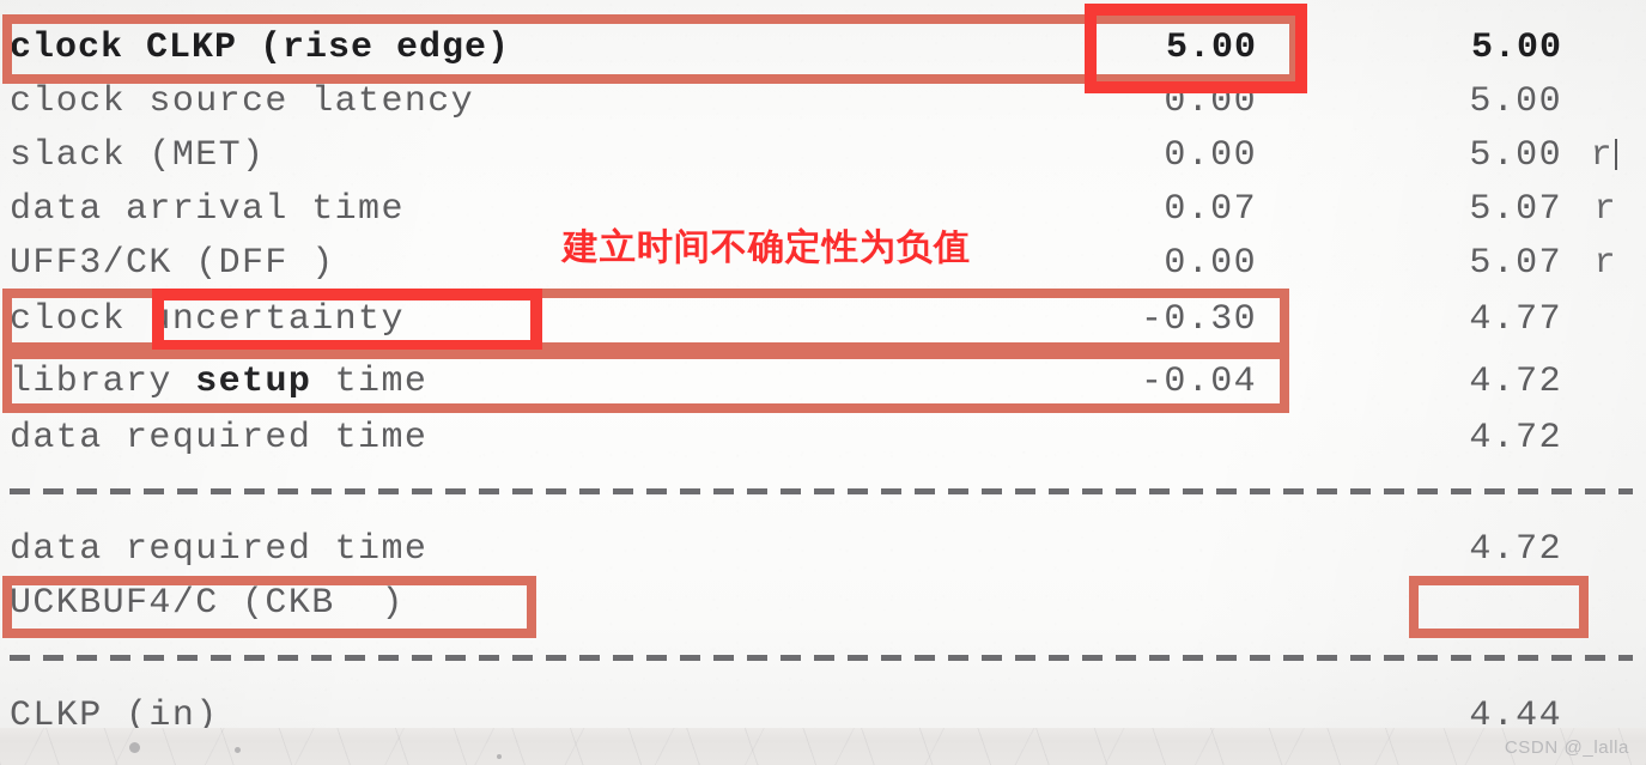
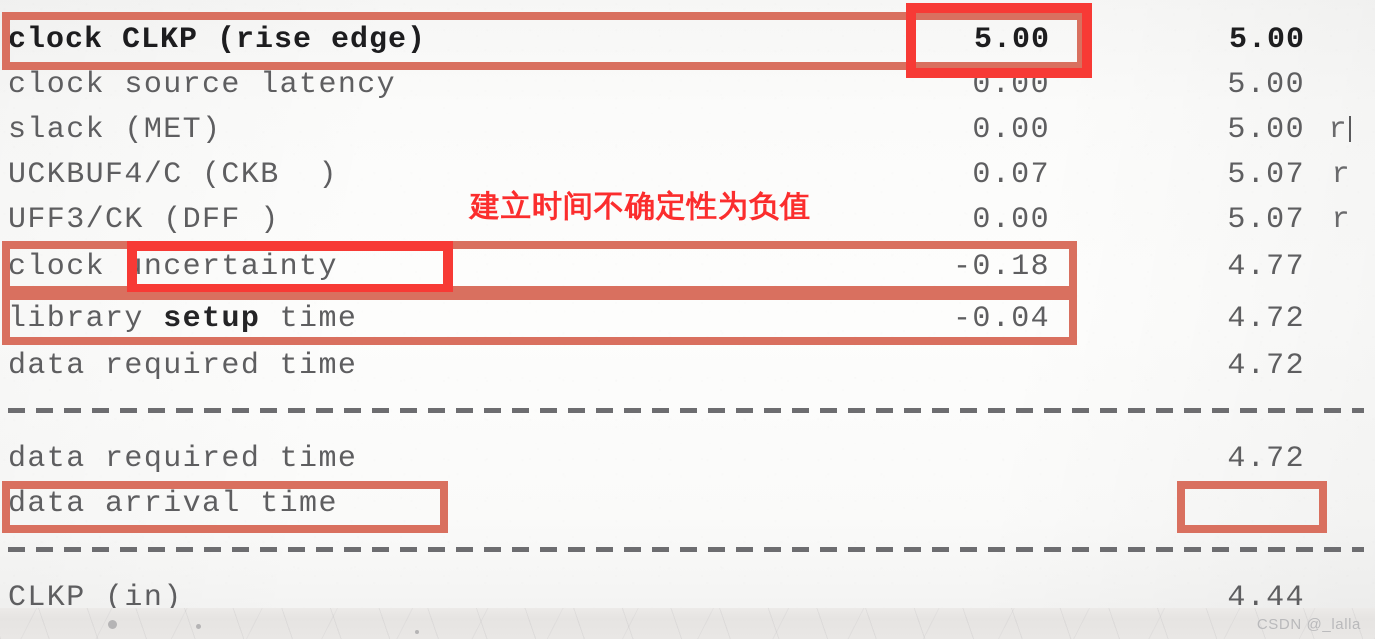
  clock CLKP (rise edge)
  5.00
  5.00
  clock source latency
  0.00
  5.00
  slack (MET)
  0.00
  5.00
  r
- data arrival time
+ UCKBUF4/C (CKB )
  0.07
  5.07
  r
  UFF3/CK (DFF )
  0.00
  5.07
  r
  clock uncertainty
- -0.30
+ -0.18
  4.77
  library setup time
  -0.04
  4.72
  data required time
  4.72
  data required time
  4.72
- UCKBUF4/C (CKB )
+ data arrival time
  CLKP (in)
  4.44
  建立时间不确定性为负值
  CSDN @_lalla
